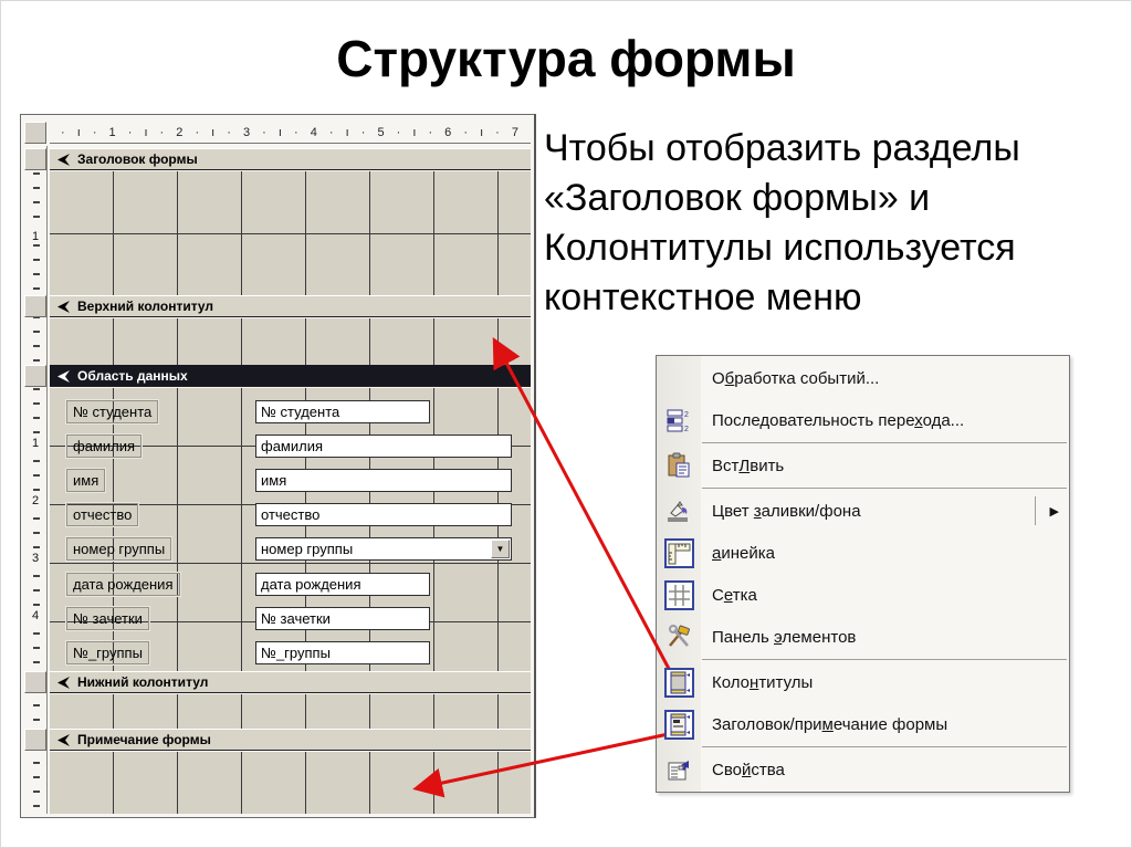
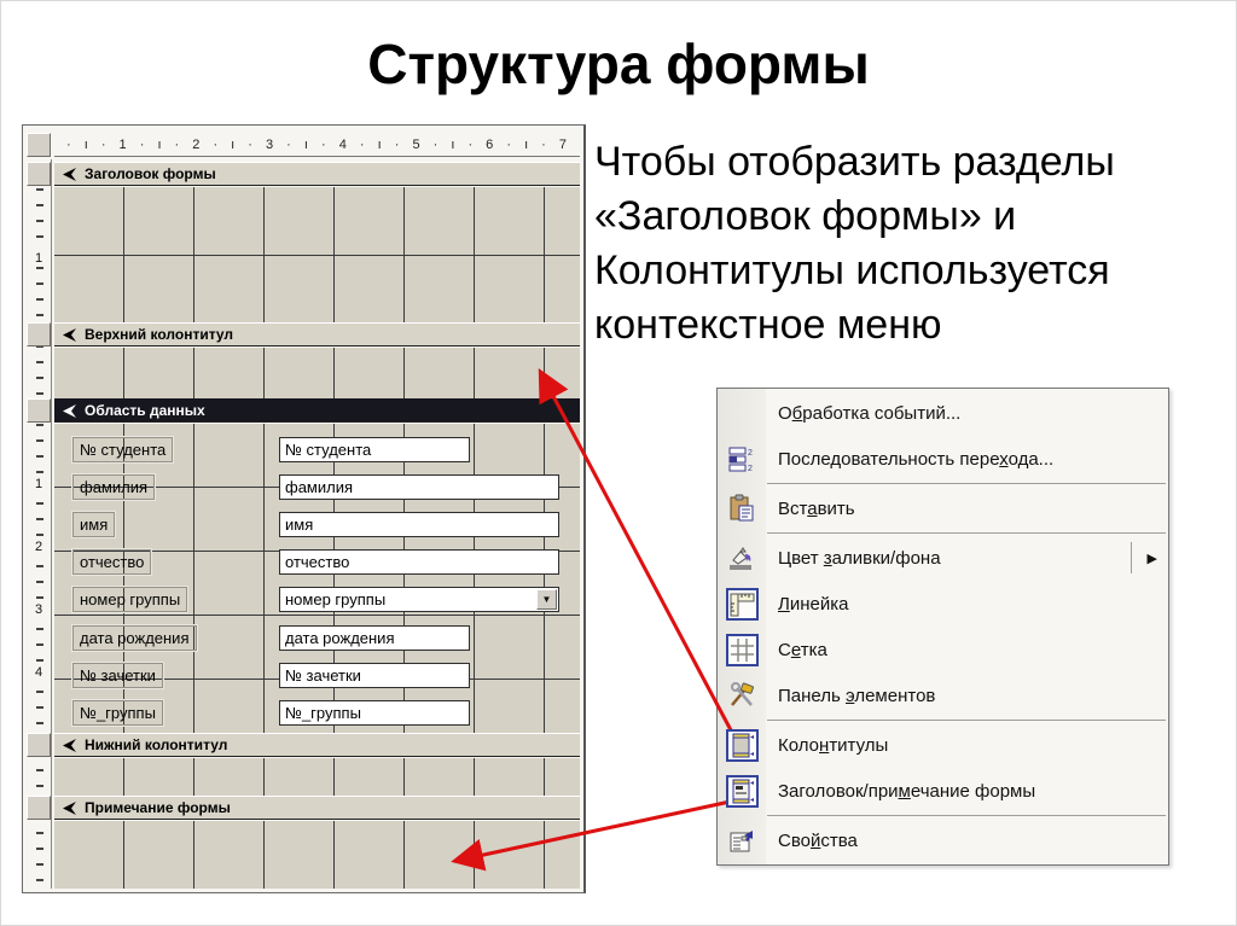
  Структура формы
  Чтобы отобразить разделы
  «Заголовок формы» и
  Колонтитулы используется
  контекстное меню
  · ı · 1 · ı · 2 · ı · 3 · ı · 4 · ı · 5 · ı · 6 · ı · 7
  1
  1
  2
  3
  4
  Заголовок формы
  Верхний колонтитул
  Область данных
  № студента
  № студента
  фамилия
  фамилия
  имя
  имя
  отчество
  отчество
  номер группы
  номер группы
  ▼
  дата рождения
  дата рождения
  № зачетки
  № зачетки
  №_группы
  №_группы
  Нижний колонтитул
  Примечание формы
  Обработка событий...
  Последовательность перехода...
- ВстЛвить
+ Вставить
  Цвет заливки/фона
  ▶
- аинейка
+ Линейка
  Сетка
  Панель элементов
  Колонтитулы
  Заголовок/примечание формы
  Свойства
